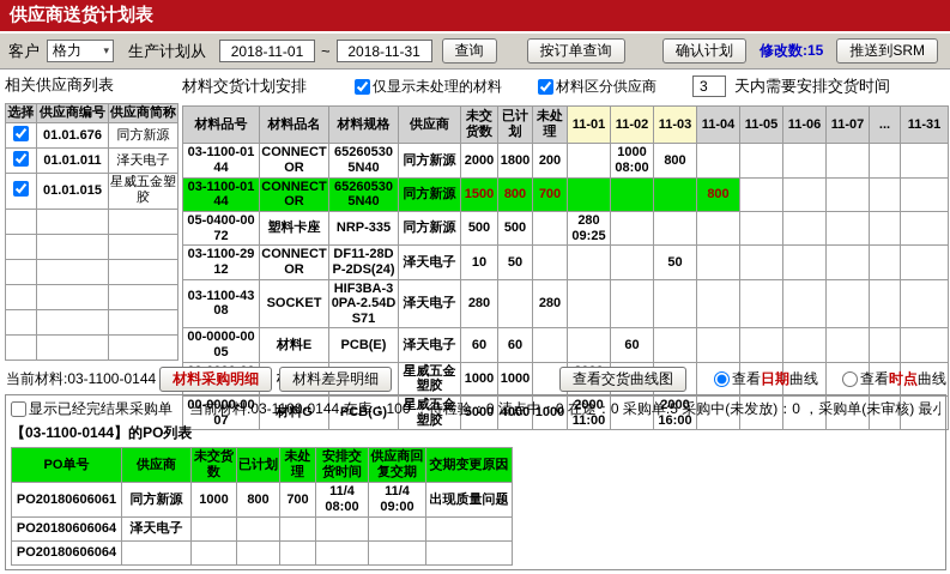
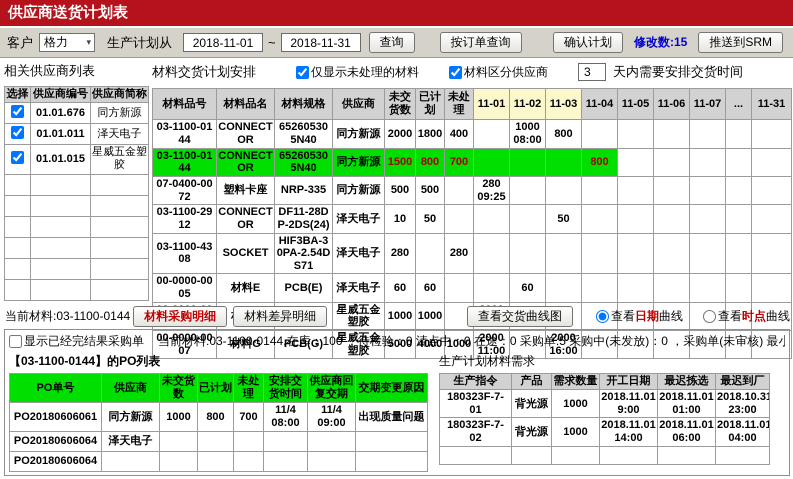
  供应商送货计划表
  客户
  格力
  ▾
  生产计划从
  2018-11-01
  ~
  2018-11-31
  查询
  按订单查询
  确认计划
  修改数:15
  推送到SRM
  相关供应商列表
  选择	供应商编号	供应商简称
  	01.01.676	同方新源
  	01.01.011	泽天电子
  	01.01.015	星威五金塑胶
  材料交货计划安排
  仅显示未处理的材料
  材料区分供应商
  3
  天内需要安排交货时间
  材料品号	材料品名	材料规格	供应商	未交货数	已计划	未处理	11-01	11-02	11-03	11-04	11-05	11-06	11-07	...	11-31
- 03-1100-0144	CONNECTOR	652605305N40	同方新源	2000	1800	200		1000 08:00	800
+ 03-1100-0144	CONNECTOR	652605305N40	同方新源	2000	1800	400		1000 08:00	800
  03-1100-0144	CONNECTOR	652605305N40	同方新源	1500	800	700				800
- 05-0400-0072	塑料卡座	NRP-335	同方新源	500	500		280 09:25
+ 07-0400-0072	塑料卡座	NRP-335	同方新源	500	500		280 09:25
  03-1100-2912	CONNECTOR	DF11-28DP-2DS(24)	泽天电子	10	50				50
  03-1100-4308	SOCKET	HIF3BA-30PA-2.54DS71	泽天电子	280		280
  00-0000-0005	材料E	PCB(E)	泽天电子	60	60			60
  00-0000-0007	材料G	PCB(G)	星威五金塑胶	5000	4000	1000	2000 11:00		2000 16:00
  当前材料:03-1100-0144
  材料采购明细
  材料差异明细
  查看交货曲线图
  查看
  日期
  曲线
  查看
  时点
  曲线
  显示已经完结果采购单
  当前材料:03-1100-0144,在库：100 ，待检验：0 清点中：0 在途：0 采购单:5 采购中(未发放)：0 ，采购单(未审核) 最小
  【03-1100-0144】的PO列表
  PO单号	供应商	未交货数	已计划	未处理	安排交货时间	供应商回复交期	交期变更原因
  PO20180606061	同方新源	1000	800	700	11/4 08:00	11/4 09:00	出现质量问题
  PO20180606064	泽天电子
  PO20180606064
+ 生产计划材料需求
+ 生产指令	产品	需求数量	开工日期	最迟拣选	最迟到厂
+ 180323F-7-01	背光源	1000	2018.11.01 9:00	2018.11.01 01:00	2018.10.31 23:00
+ 180323F-7-02	背光源	1000	2018.11.01 14:00	2018.11.01 06:00	2018.11.01 04:00
